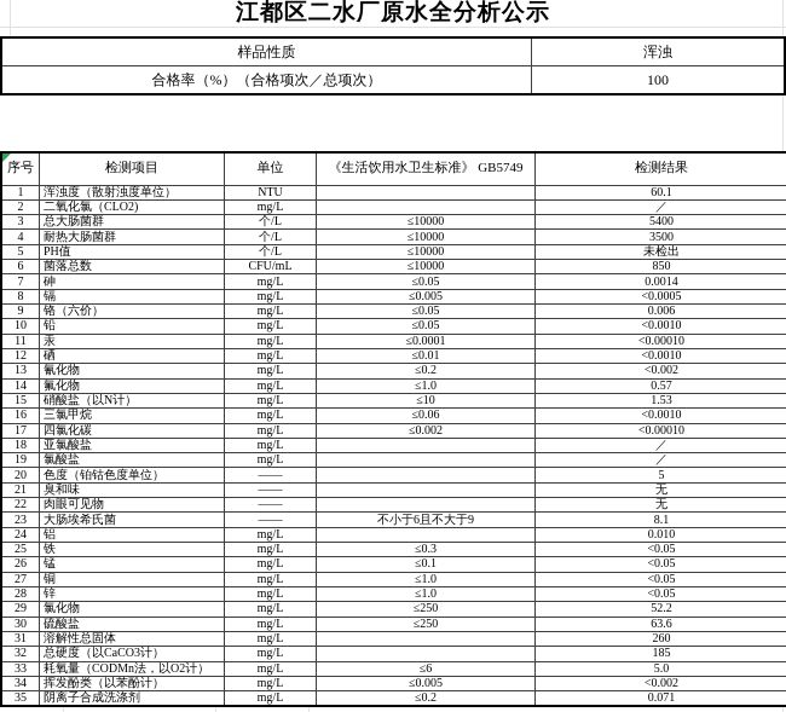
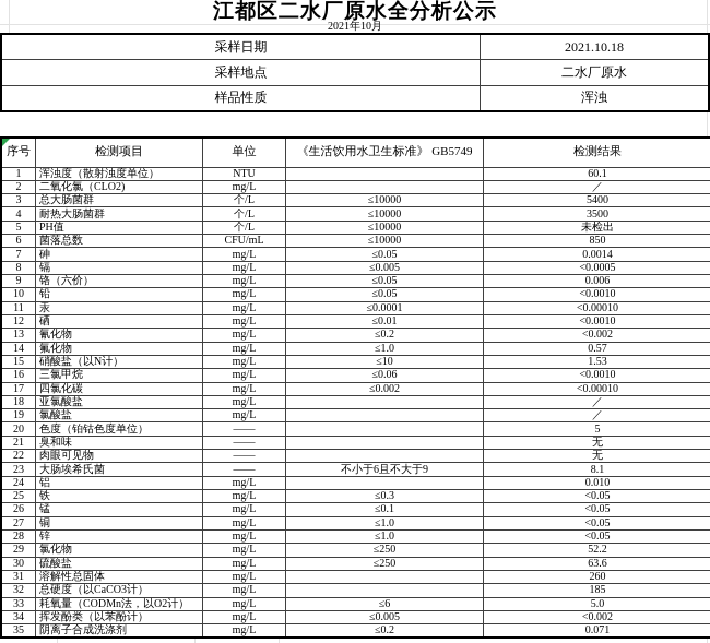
  江都区二水厂原水全分析公示
+ 2021年10月
+ 采样日期	2021.10.18
+ 采样地点	二水厂原水
  样品性质	浑浊
- 合格率（%）（合格项次／总项次）	100
  序号	检测项目	单位	《生活饮用水卫生标准》 GB5749	检测结果
  1	浑浊度（散射浊度单位）	NTU		60.1
  2	二氧化氯（CLO2)	mg/L		／
  3	总大肠菌群	个/L	≤10000	5400
  4	耐热大肠菌群	个/L	≤10000	3500
  5	PH值	个/L	≤10000	未检出
  6	菌落总数	CFU/mL	≤10000	850
  7	砷	mg/L	≤0.05	0.0014
  8	镉	mg/L	≤0.005	<0.0005
  9	铬（六价）	mg/L	≤0.05	0.006
  10	铅	mg/L	≤0.05	<0.0010
  11	汞	mg/L	≤0.0001	<0.00010
  12	硒	mg/L	≤0.01	<0.0010
  13	氰化物	mg/L	≤0.2	<0.002
  14	氟化物	mg/L	≤1.0	0.57
  15	硝酸盐（以N计）	mg/L	≤10	1.53
  16	三氯甲烷	mg/L	≤0.06	<0.0010
  17	四氯化碳	mg/L	≤0.002	<0.00010
  18	亚氯酸盐	mg/L		／
  19	氯酸盐	mg/L		／
  20	色度（铂钴色度单位）	——		5
  21	臭和味	——		无
  22	肉眼可见物	——		无
  23	大肠埃希氏菌	——	不小于6且不大于9	8.1
  24	铝	mg/L		0.010
  25	铁	mg/L	≤0.3	<0.05
  26	锰	mg/L	≤0.1	<0.05
  27	铜	mg/L	≤1.0	<0.05
  28	锌	mg/L	≤1.0	<0.05
  29	氯化物	mg/L	≤250	52.2
  30	硫酸盐	mg/L	≤250	63.6
  31	溶解性总固体	mg/L		260
  32	总硬度（以CaCO3计）	mg/L		185
  33	耗氧量（CODMn法，以O2计）	mg/L	≤6	5.0
  34	挥发酚类（以苯酚计）	mg/L	≤0.005	<0.002
  35	阴离子合成洗涤剂	mg/L	≤0.2	0.071
